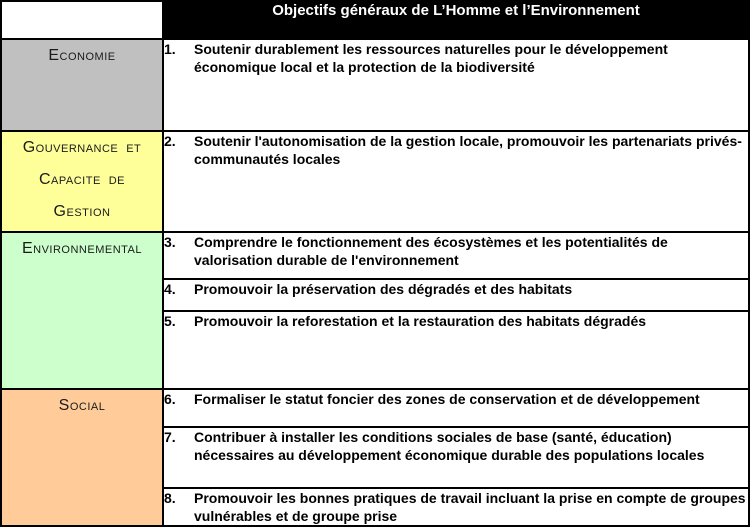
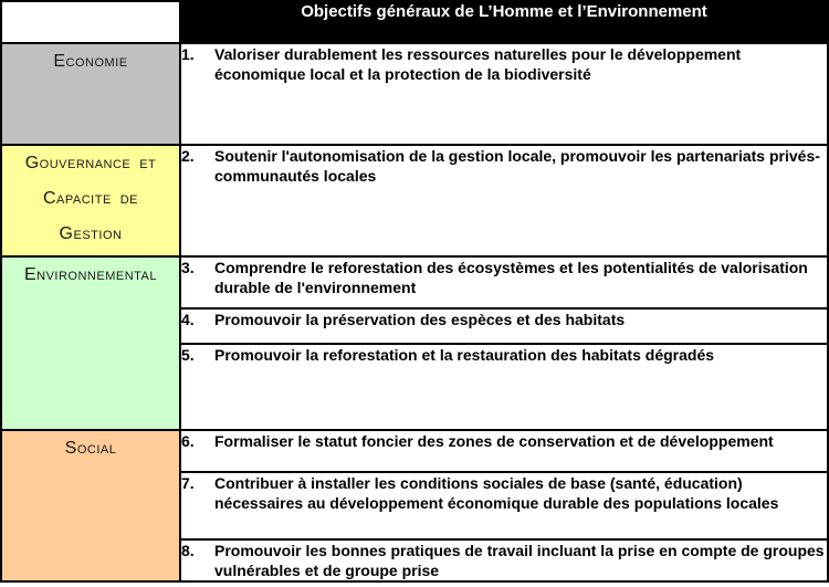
  	Objectifs généraux de L’Homme et l’Environnement
- Economie	1. Soutenir durablement les ressources naturelles pour le développement économique local et la protection de la biodiversité
+ Economie	1. Valoriser durablement les ressources naturelles pour le développement économique local et la protection de la biodiversité
  Gouvernance et Capacite de Gestion	2. Soutenir l'autonomisation de la gestion locale, promouvoir les partenariats privés-communautés locales
- Environnemental	3. Comprendre le fonctionnement des écosystèmes et les potentialités de valorisation durable de l'environnement
+ Environnemental	3. Comprendre le reforestation des écosystèmes et les potentialités de valorisation durable de l'environnement
- 4. Promouvoir la préservation des dégradés et des habitats
+ 4. Promouvoir la préservation des espèces et des habitats
  5. Promouvoir la reforestation et la restauration des habitats dégradés
  Social	6. Formaliser le statut foncier des zones de conservation et de développement
  7. Contribuer à installer les conditions sociales de base (santé, éducation) nécessaires au développement économique durable des populations locales
  8. Promouvoir les bonnes pratiques de travail incluant la prise en compte de groupes vulnérables et de groupe prise
